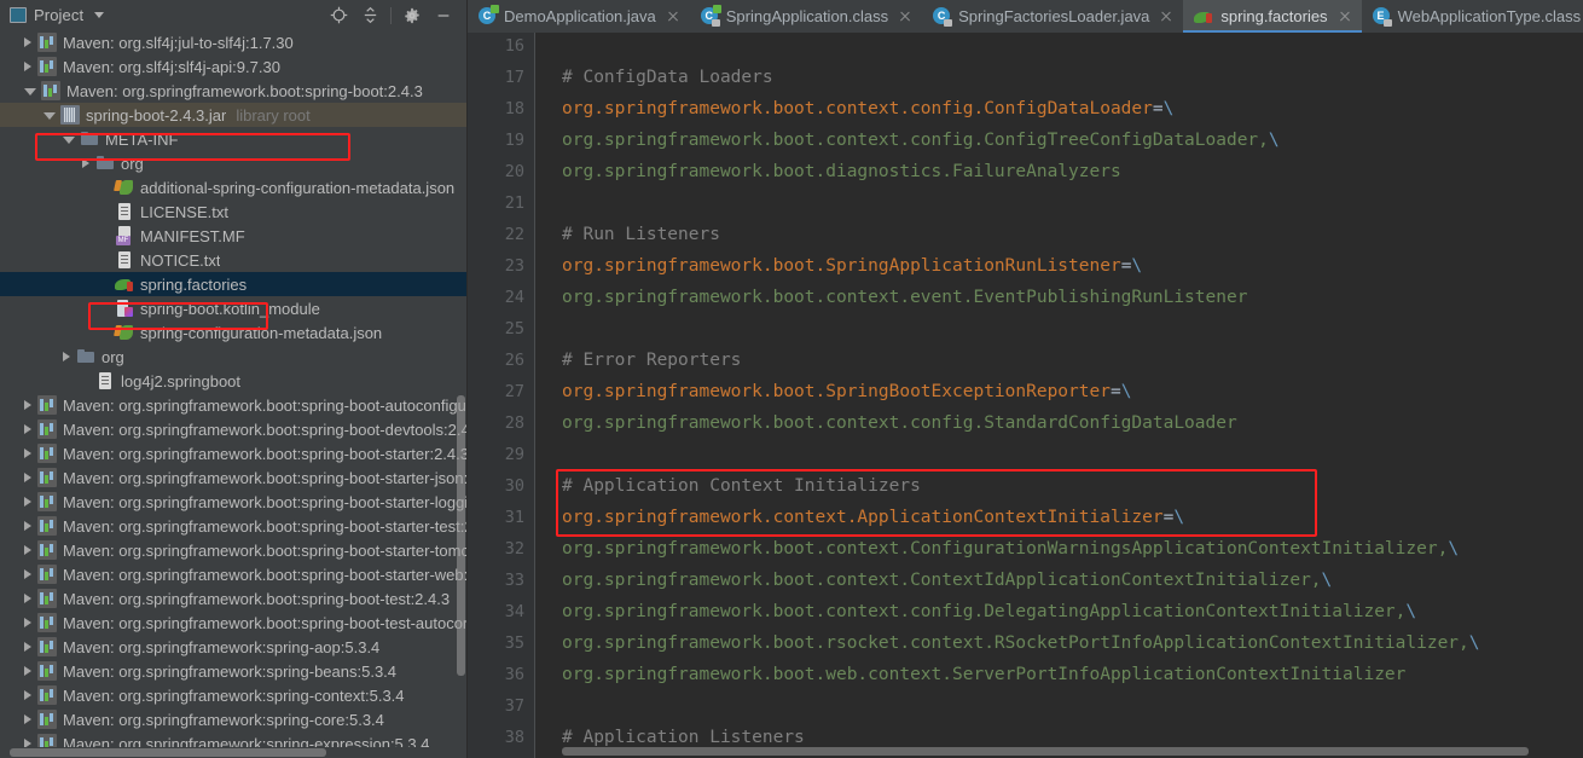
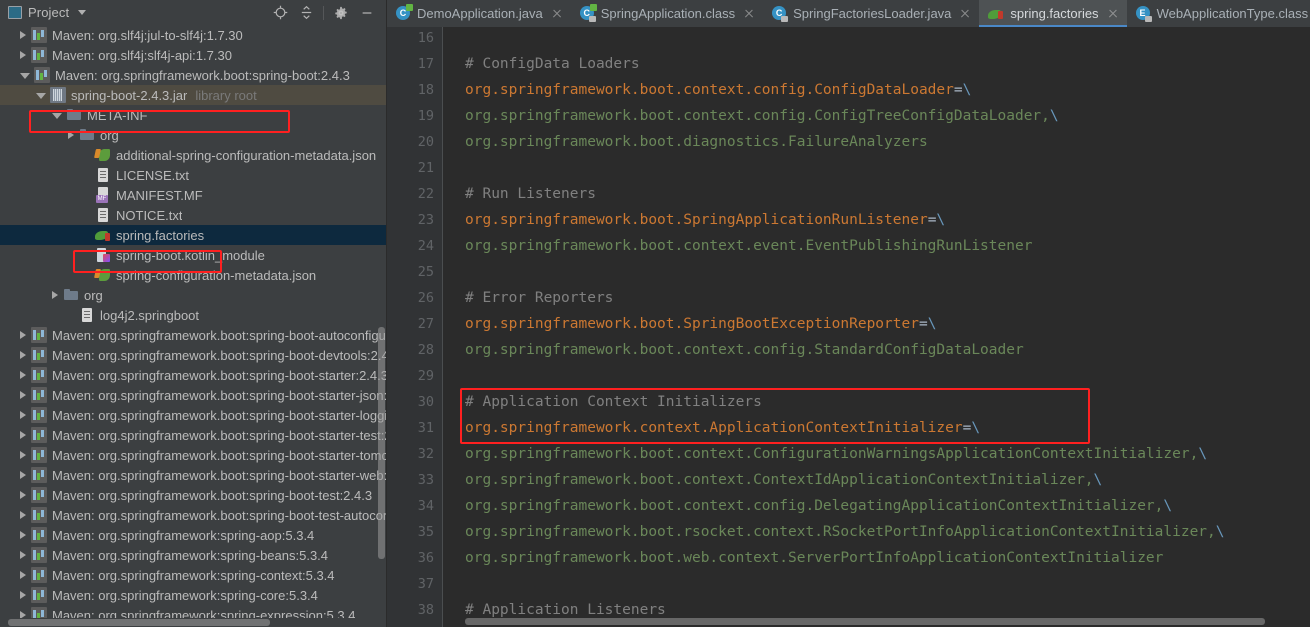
  Project
  Maven: org.slf4j:jul-to-slf4j:1.7.30
- Maven: org.slf4j:slf4j-api:9.7.30
+ Maven: org.slf4j:slf4j-api:1.7.30
  Maven: org.springframework.boot:spring-boot:2.4.3
  spring-boot-2.4.3.jar
  library root
  META-INF
  org
  additional-spring-configuration-metadata.json
  LICENSE.txt
  MANIFEST.MF
  NOTICE.txt
  spring.factories
  spring-boot.kotlin_module
  spring-configuration-metadata.json
  org
  log4j2.springboot
  Maven: org.springframework.boot:spring-boot-autoconfigu
  Maven: org.springframework.boot:spring-boot-devtools:2.4
  Maven: org.springframework.boot:spring-boot-starter:2.4.3
  Maven: org.springframework.boot:spring-boot-starter-json:
  Maven: org.springframework.boot:spring-boot-starter-loggi
  Maven: org.springframework.boot:spring-boot-starter-test:
  Maven: org.springframework.boot:spring-boot-starter-tomc
  Maven: org.springframework.boot:spring-boot-starter-web:
  Maven: org.springframework.boot:spring-boot-test:2.4.3
  Maven: org.springframework.boot:spring-boot-test-autoco
  Maven: org.springframework:spring-aop:5.3.4
  Maven: org.springframework:spring-beans:5.3.4
  Maven: org.springframework:spring-context:5.3.4
  Maven: org.springframework:spring-core:5.3.4
  Maven: org.springframework:spring-expression:5.3.4
  C
  DemoApplication.java
  C
  SpringApplication.class
  C
  SpringFactoriesLoader.java
  spring.factories
  E
  WebApplicationType.class
  16
  17
  18
  19
  20
  21
  22
  23
  24
  25
  26
  27
  28
  29
  30
  31
  32
  33
  34
  35
  36
  37
  38
  # ConfigData Loaders
  org.springframework.boot.context.config.ConfigDataLoader=\
  org.springframework.boot.context.config.ConfigTreeConfigDataLoader,\
  org.springframework.boot.diagnostics.FailureAnalyzers
  # Run Listeners
  org.springframework.boot.SpringApplicationRunListener=\
  org.springframework.boot.context.event.EventPublishingRunListener
  # Error Reporters
  org.springframework.boot.SpringBootExceptionReporter=\
  org.springframework.boot.context.config.StandardConfigDataLoader
  # Application Context Initializers
  org.springframework.context.ApplicationContextInitializer=\
  org.springframework.boot.context.ConfigurationWarningsApplicationContextInitializer,\
  org.springframework.boot.context.ContextIdApplicationContextInitializer,\
  org.springframework.boot.context.config.DelegatingApplicationContextInitializer,\
  org.springframework.boot.rsocket.context.RSocketPortInfoApplicationContextInitializer,\
  org.springframework.boot.web.context.ServerPortInfoApplicationContextInitializer
  # Application Listeners
